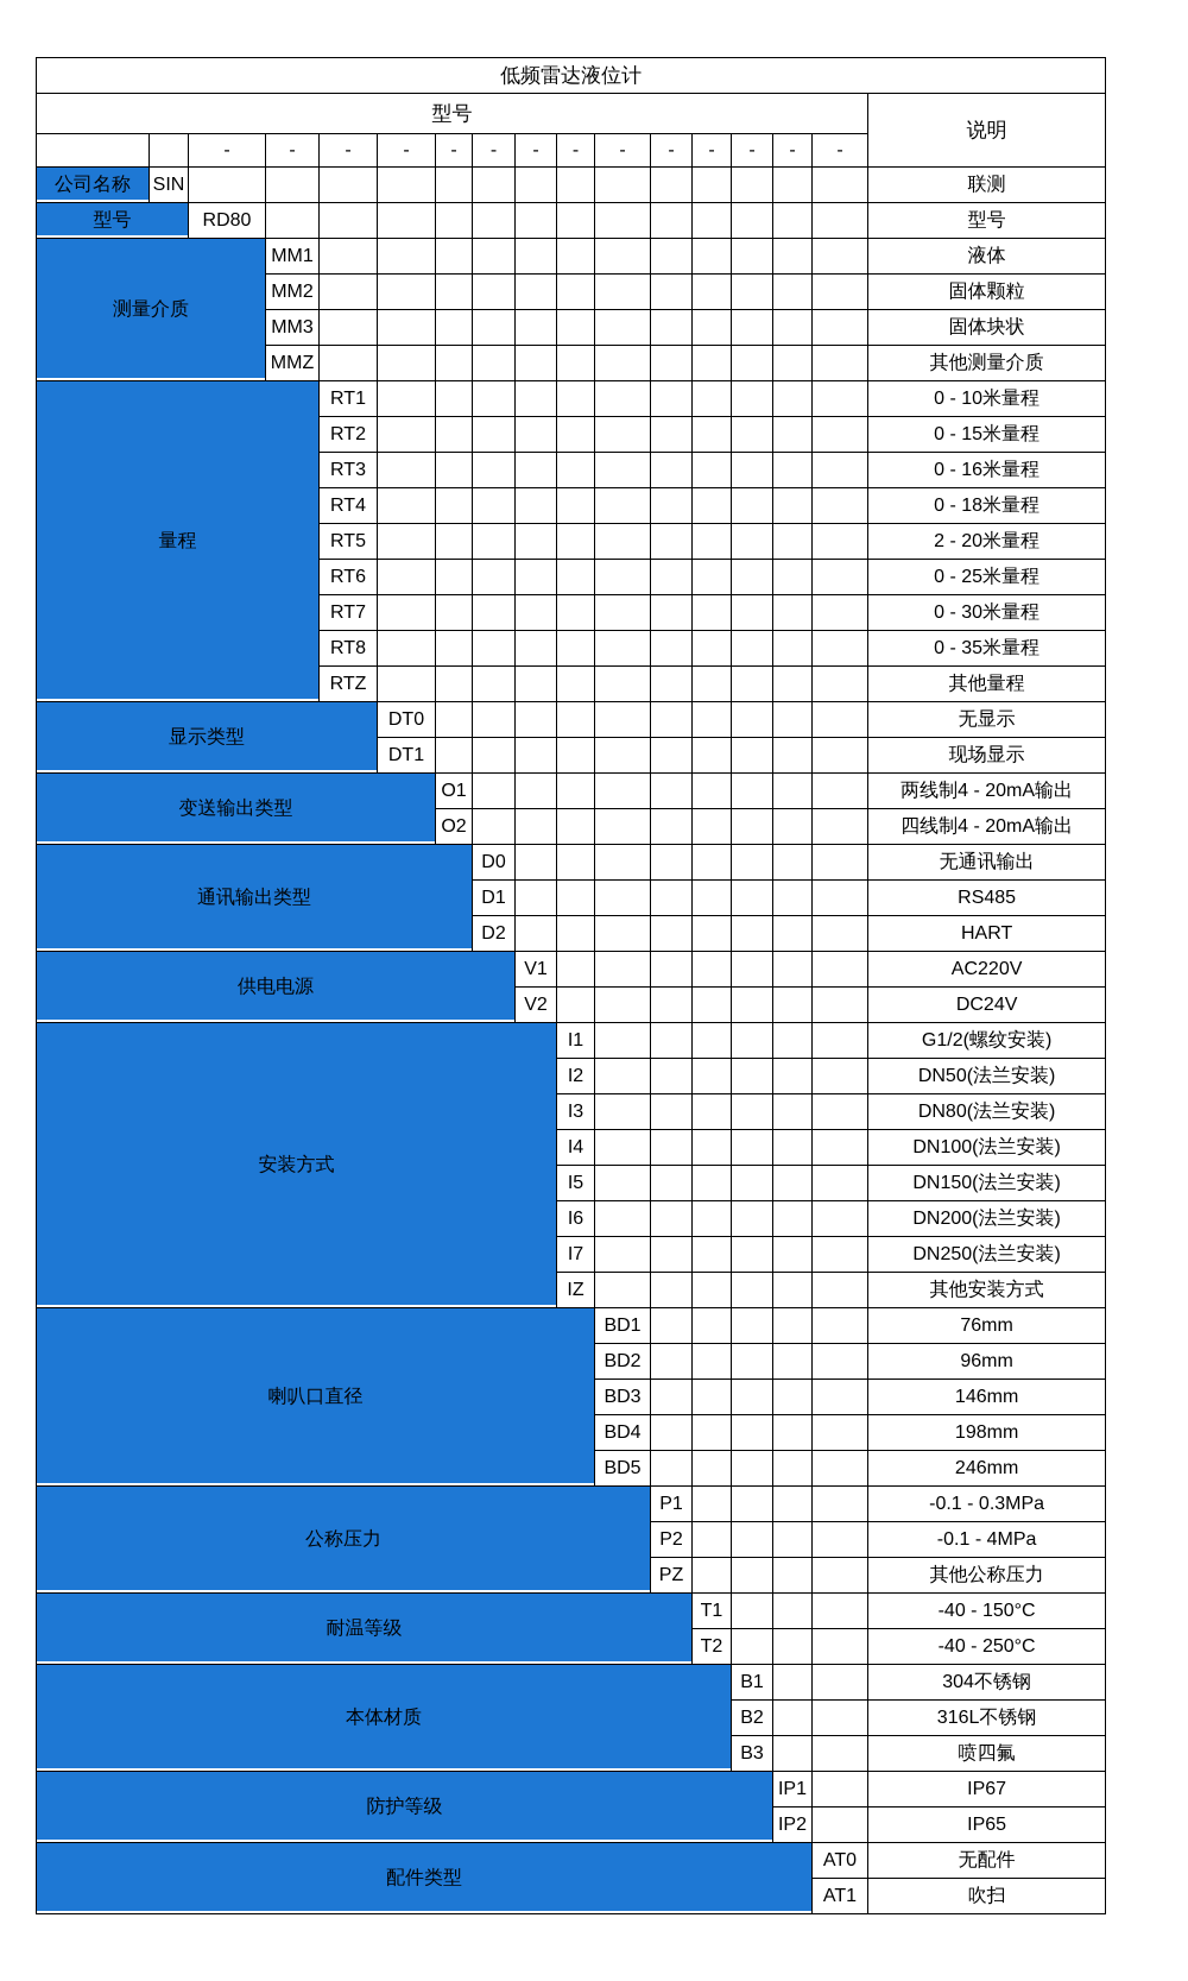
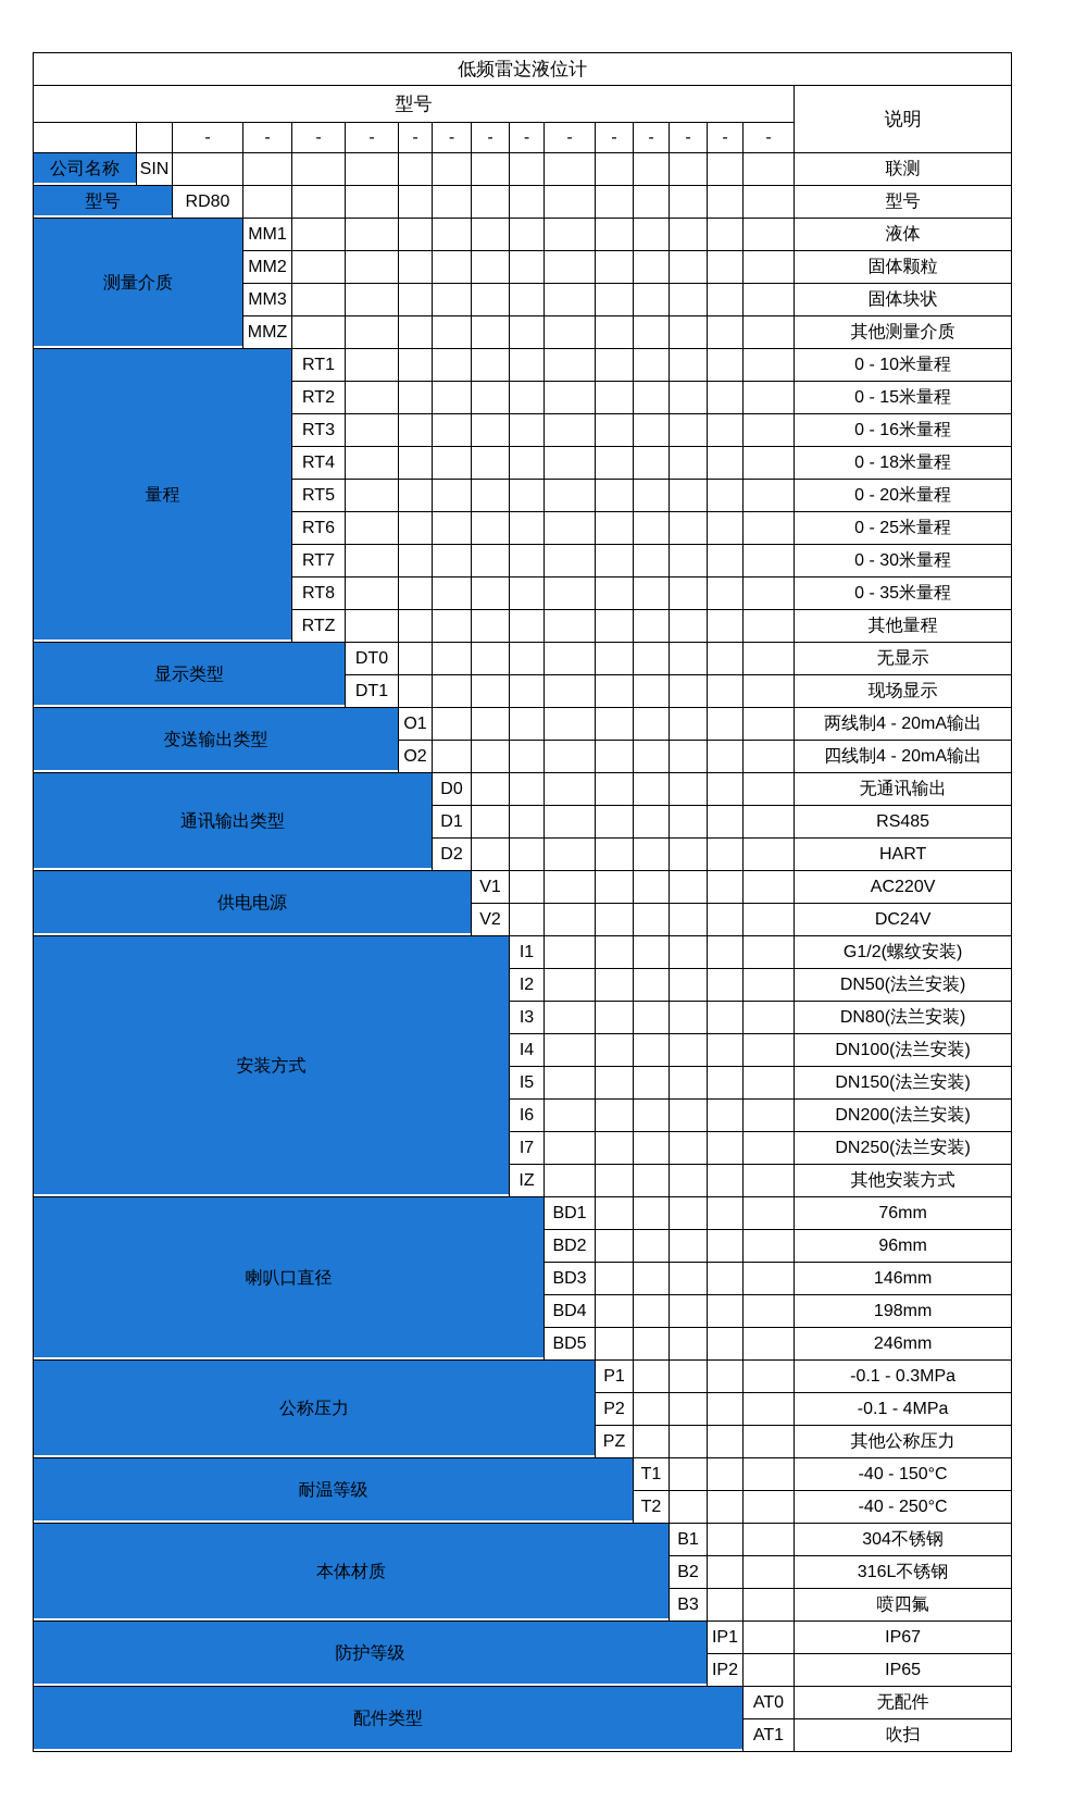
  低频雷达液位计
  型号	说明
  		-	-	-	-	-	-	-	-	-	-	-	-	-	-
  公司名称	SIN															联测
  型号	RD80														型号
  测量介质	MM1													液体
  MM2													固体颗粒
  MM3													固体块状
  MMZ													其他测量介质
  量程	RT1												0 - 10米量程
  RT2												0 - 15米量程
  RT3												0 - 16米量程
  RT4												0 - 18米量程
- RT5												2 - 20米量程
+ RT5												0 - 20米量程
  RT6												0 - 25米量程
  RT7												0 - 30米量程
  RT8												0 - 35米量程
  RTZ												其他量程
  显示类型	DT0											无显示
  DT1											现场显示
  变送输出类型	O1										两线制4 - 20mA输出
  O2										四线制4 - 20mA输出
  通讯输出类型	D0									无通讯输出
  D1									RS485
  D2									HART
  供电电源	V1								AC220V
  V2								DC24V
  安装方式	I1							G1/2(螺纹安装)
  I2							DN50(法兰安装)
  I3							DN80(法兰安装)
  I4							DN100(法兰安装)
  I5							DN150(法兰安装)
  I6							DN200(法兰安装)
  I7							DN250(法兰安装)
  IZ							其他安装方式
  喇叭口直径	BD1						76mm
  BD2						96mm
  BD3						146mm
  BD4						198mm
  BD5						246mm
  公称压力	P1					-0.1 - 0.3MPa
  P2					-0.1 - 4MPa
  PZ					其他公称压力
  耐温等级	T1				-40 - 150°C
  T2				-40 - 250°C
  本体材质	B1			304不锈钢
  B2			316L不锈钢
  B3			喷四氟
  防护等级	IP1		IP67
  IP2		IP65
  配件类型	AT0	无配件
  AT1	吹扫
